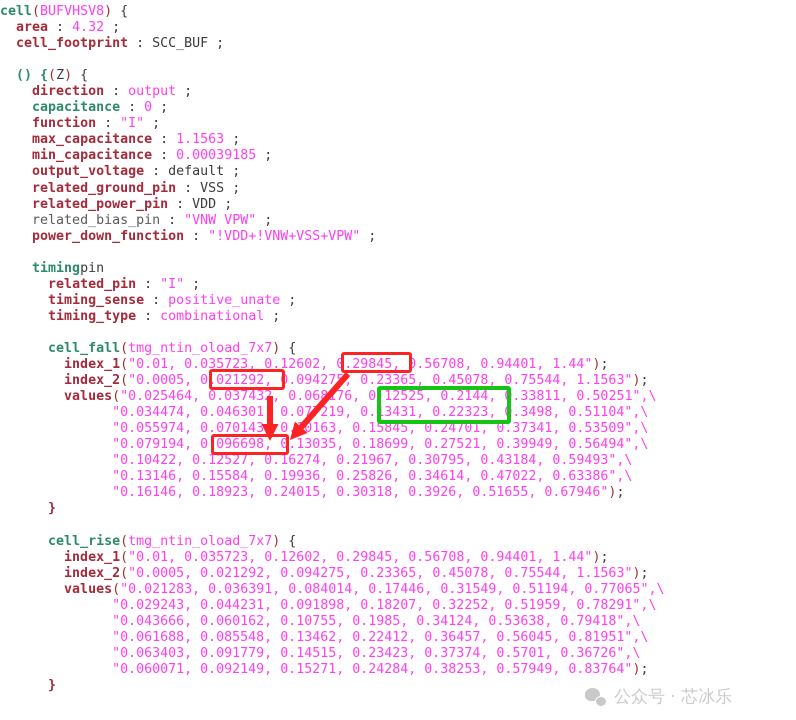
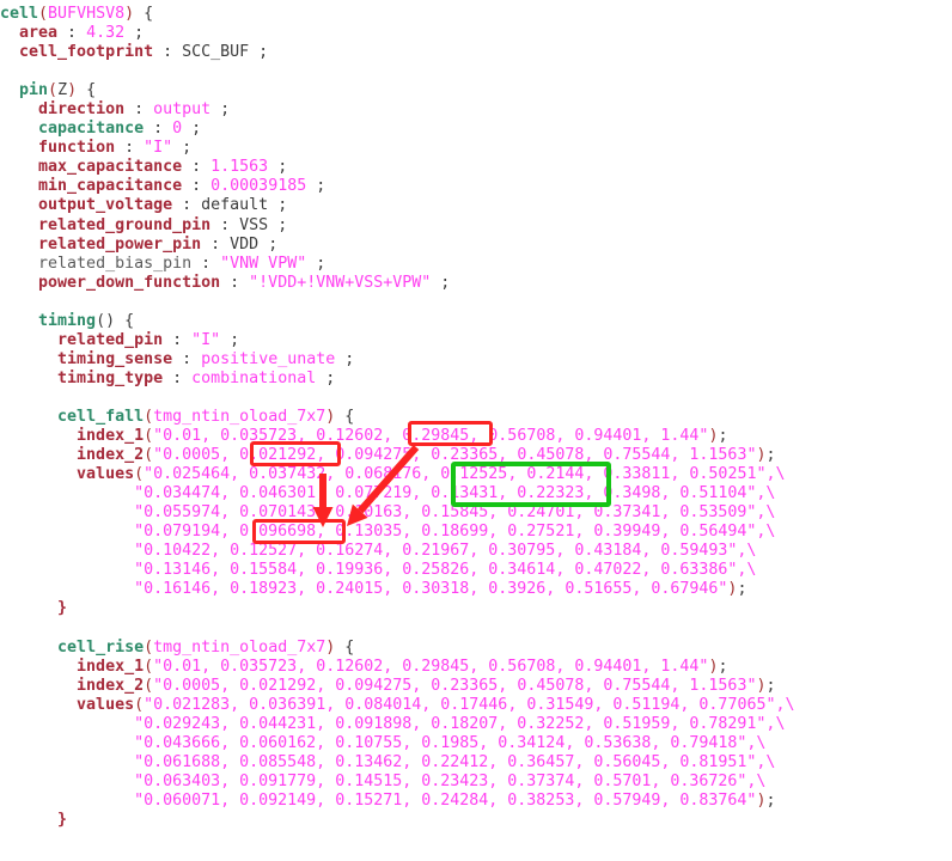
  cell(BUFVHSV8) {
  area : 4.32 ;
  cell_footprint : SCC_BUF ;
- () {(Z) {
+ pin(Z) {
  direction : output ;
  capacitance : 0 ;
  function : "I" ;
  max_capacitance : 1.1563 ;
  min_capacitance : 0.00039185 ;
  output_voltage : default ;
  related_ground_pin : VSS ;
  related_power_pin : VDD ;
  related_bias_pin : "VNW VPW" ;
  power_down_function : "!VDD+!VNW+VSS+VPW" ;
- timingpin
+ timing() {
  related_pin : "I" ;
  timing_sense : positive_unate ;
  timing_type : combinational ;
  cell_fall(tmg_ntin_oload_7x7) {
  index_1("0.01, 0.035723, 0.12602, 0.29845, 0.56708, 0.94401, 1.44");
  index_2("0.0005, 0.021292, 0.09427, 0.23365, 0.45078, 0.75544, 1.1563");
  values("0.025464, 0.03743, 0.06176, 0.12525, 0.2144, 0.33811, 0.50251",\
  "0.034474, 0.046301 0.07219, 0.13431, 0.22323, 0.3498, 0.51104",\
  "0.055974, 0.070143 0.0163, 0.15845, 0.24701, 0.37341, 0.53509",\
  "0.079194, 0.096698, 0.13035, 0.18699, 0.27521, 0.39949, 0.56494",\
  "0.10422, 0.12527, 0.16274, 0.21967, 0.30795, 0.43184, 0.59493",\
  "0.13146, 0.15584, 0.19936, 0.25826, 0.34614, 0.47022, 0.63386",\
  "0.16146, 0.18923, 0.24015, 0.30318, 0.3926, 0.51655, 0.67946");
  }
  cell_rise(tmg_ntin_oload_7x7) {
  index_1("0.01, 0.035723, 0.12602, 0.29845, 0.56708, 0.94401, 1.44");
  index_2("0.0005, 0.021292, 0.094275, 0.23365, 0.45078, 0.75544, 1.1563");
  values("0.021283, 0.036391, 0.084014, 0.17446, 0.31549, 0.51194, 0.77065",\
  "0.029243, 0.044231, 0.091898, 0.18207, 0.32252, 0.51959, 0.78291",\
  "0.043666, 0.060162, 0.10755, 0.1985, 0.34124, 0.53638, 0.79418",\
  "0.061688, 0.085548, 0.13462, 0.22412, 0.36457, 0.56045, 0.81951",\
  "0.063403, 0.091779, 0.14515, 0.23423, 0.37374, 0.5701, 0.36726",\
  "0.060071, 0.092149, 0.15271, 0.24284, 0.38253, 0.57949, 0.83764");
  }
- 公众号 · 芯冰乐
